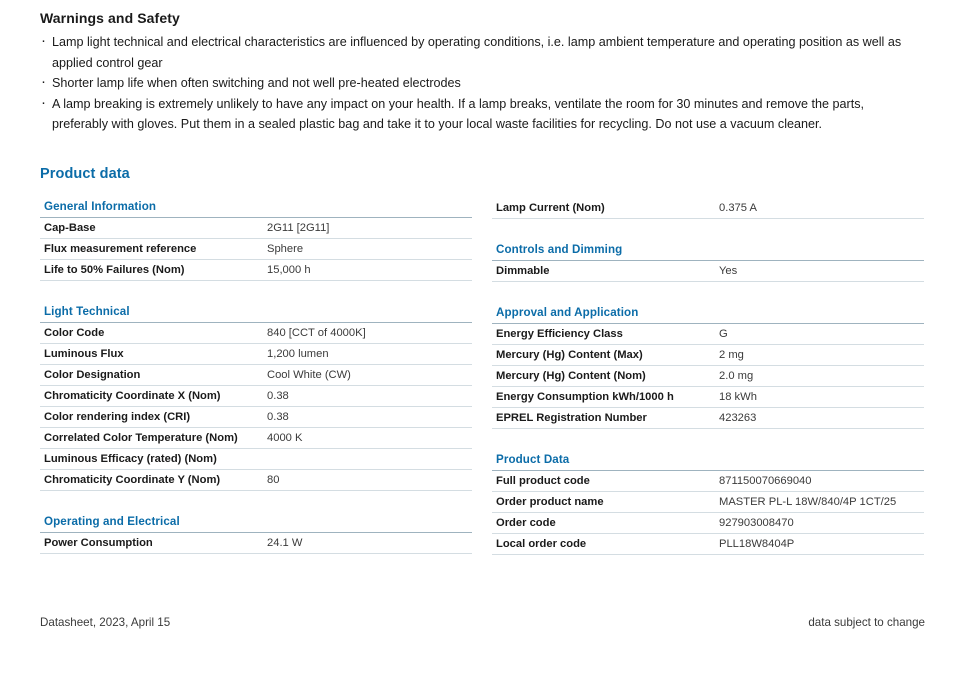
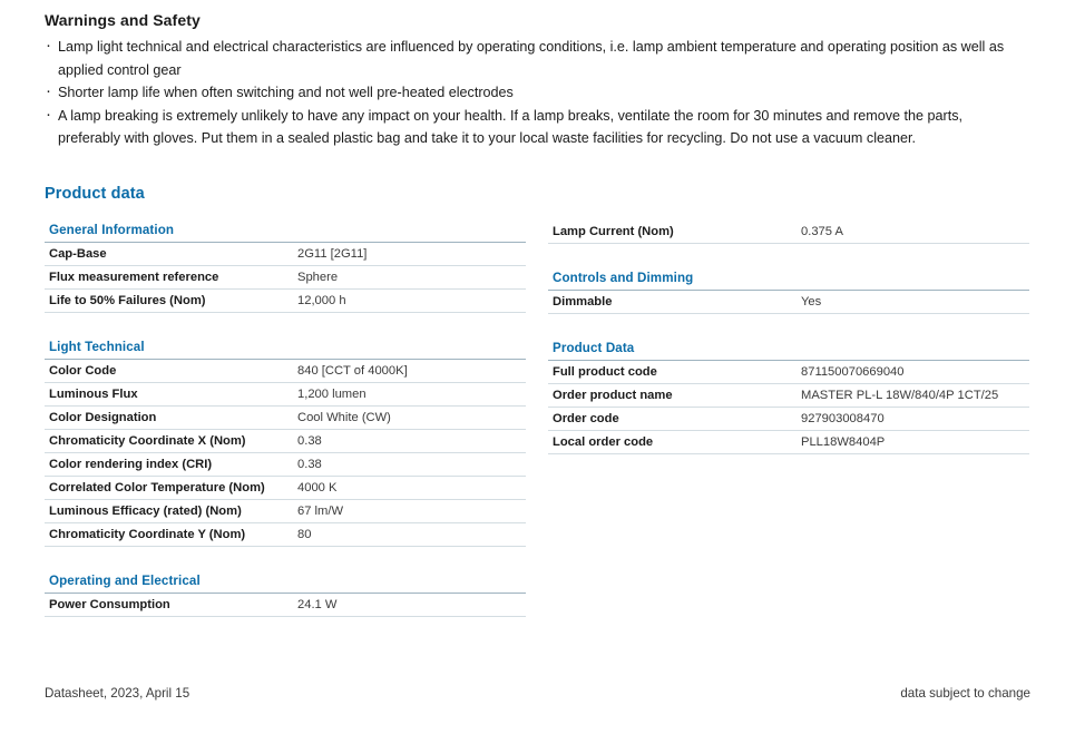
  Warnings and Safety
  Lamp light technical and electrical characteristics are influenced by operating conditions, i.e. lamp ambient temperature and operating position as well as applied control gear
  Shorter lamp life when often switching and not well pre-heated electrodes
  A lamp breaking is extremely unlikely to have any impact on your health. If a lamp breaks, ventilate the room for 30 minutes and remove the parts, preferably with gloves. Put them in a sealed plastic bag and take it to your local waste facilities for recycling. Do not use a vacuum cleaner.
  Product data
  General Information
  Cap-Base
  2G11 [2G11]
  Flux measurement reference
  Sphere
  Life to 50% Failures (Nom)
- 15,000 h
+ 12,000 h
  Light Technical
  Color Code
  840 [CCT of 4000K]
  Luminous Flux
  1,200 lumen
  Color Designation
  Cool White (CW)
  Chromaticity Coordinate X (Nom)
  0.38
  Color rendering index (CRI)
  0.38
  Correlated Color Temperature (Nom)
  4000 K
  Luminous Efficacy (rated) (Nom)
+ 67 lm/W
  Chromaticity Coordinate Y (Nom)
  80
  Operating and Electrical
  Power Consumption
  24.1 W
  Lamp Current (Nom)
  0.375 A
  Controls and Dimming
  Dimmable
  Yes
- Approval and Application
- Energy Efficiency Class
- G
- Mercury (Hg) Content (Max)
- 2 mg
- Mercury (Hg) Content (Nom)
- 2.0 mg
- Energy Consumption kWh/1000 h
- 18 kWh
- EPREL Registration Number
- 423263
  Product Data
  Full product code
  871150070669040
  Order product name
  MASTER PL-L 18W/840/4P 1CT/25
  Order code
  927903008470
  Local order code
  PLL18W8404P
  Datasheet, 2023, April 15
  data subject to change
